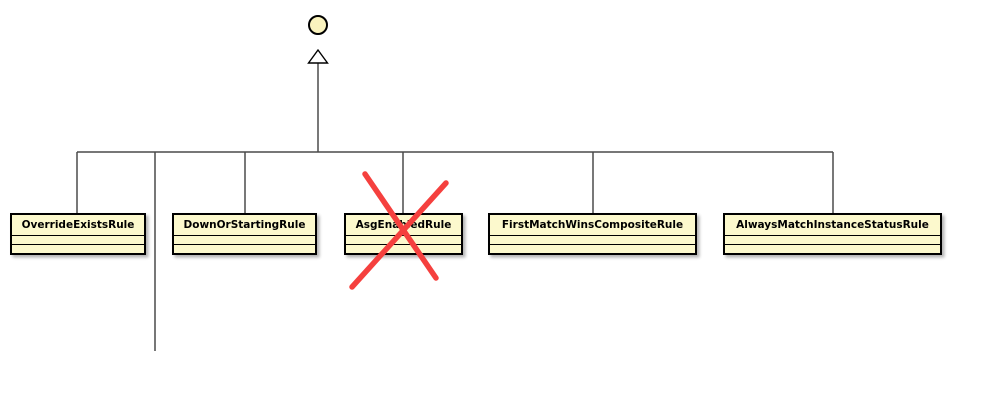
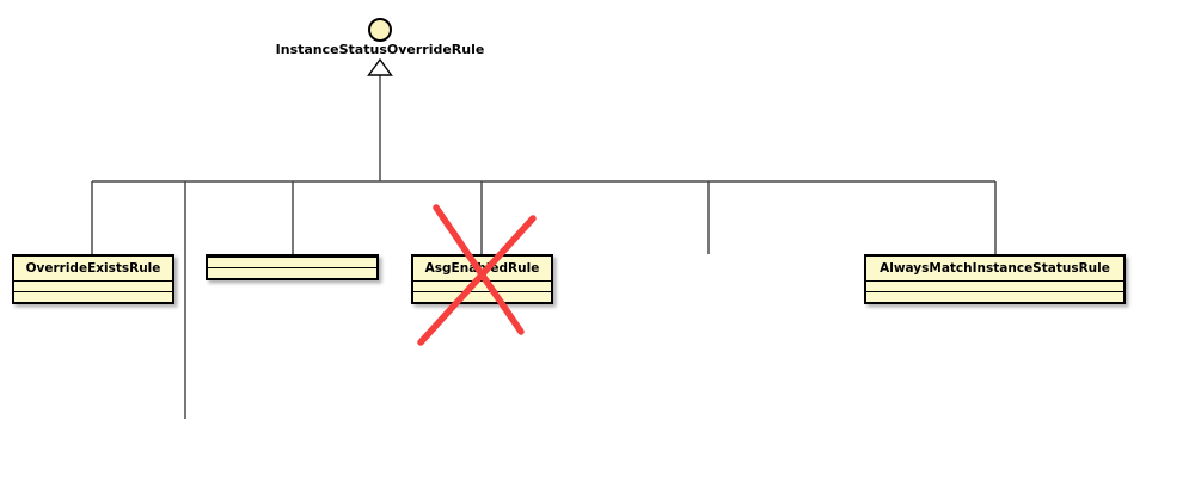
+ InstanceStatusOverrideRule
  OverrideExistsRule
- DownOrStartingRule
  AsgEnaedRule
- FirstMatchWinsCompositeRule
  AlwaysMatchInstanceStatusRule
